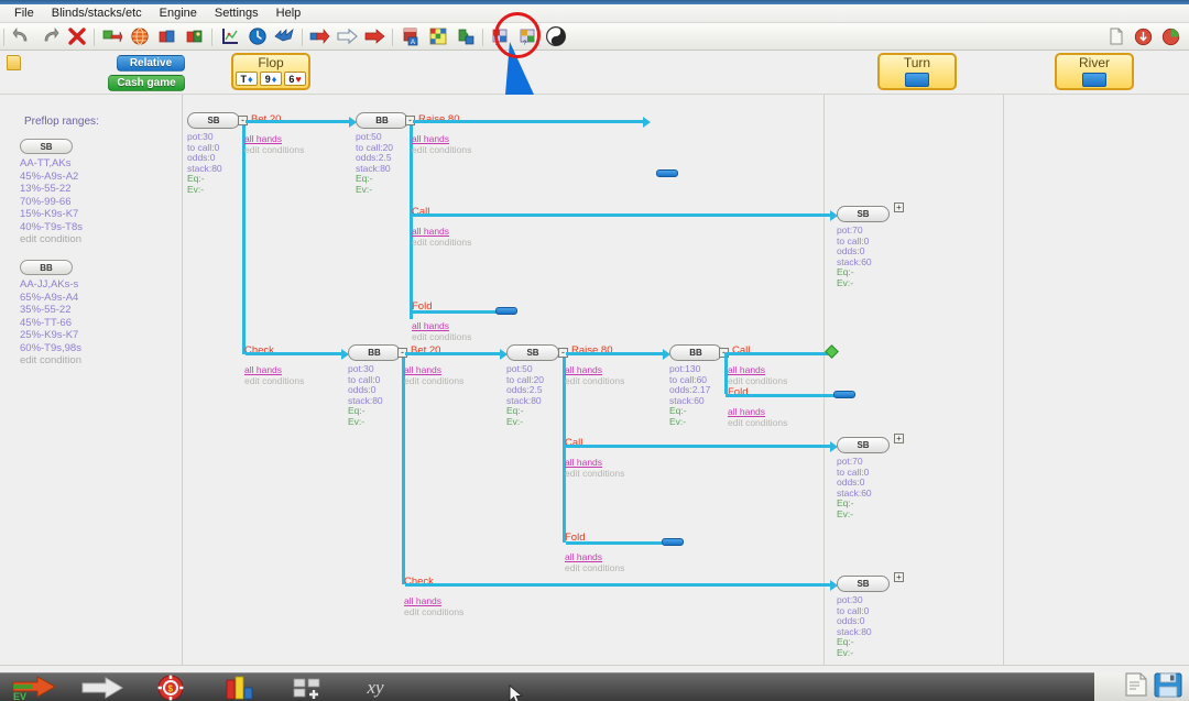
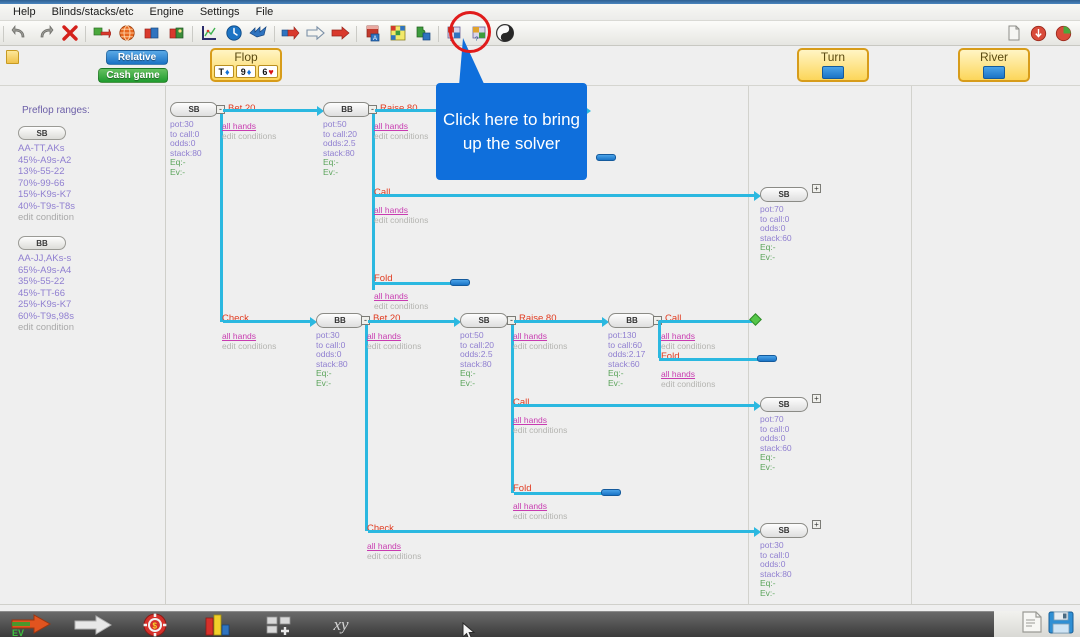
- File
+ Help
  Blinds/stacks/etc
  Engine
  Settings
- Help
+ File
  Relative
  Cash game
  Flop
  T
  ♦
  9
  ♦
  6
  ♥
  Turn
  River
  Preflop ranges:
  SB
  AA-TT,AKs
  45%-A9s-A2
  13%-55-22
  70%-99-66
  15%-K9s-K7
  40%-T9s-T8s
  edit condition
  BB
  AA-JJ,AKs-s
  65%-A9s-A4
  35%-55-22
  45%-TT-66
  25%-K9s-K7
  60%-T9s,98s
  edit condition
  SB
  pot:30
  to call:0
  odds:0
  stack:80
  Eq:-
  Ev:-
  -
  all hands
  edit conditions
  BB
  pot:50
  to call:20
  odds:2.5
  stack:80
  Eq:-
  Ev:-
  -
  all hands
  edit conditions
  Call
  all hands
  edit conditions
  SB
  +
  pot:70
  to call:0
  odds:0
  stack:60
  Eq:-
  Ev:-
  Fold
  all hands
  edit conditions
  Check
  all hands
  edit conditions
  BB
  pot:30
  to call:0
  odds:0
  stack:80
  Eq:-
  Ev:-
  -
  Bet 20
  all hands
  edit conditions
  SB
  pot:50
  to call:20
  odds:2.5
  stack:80
  Eq:-
  Ev:-
  -
  Raise 80
  all hands
  edit conditions
  BB
  pot:130
  to call:60
  odds:2.17
  stack:60
  Eq:-
  Ev:-
  -
  Call
  all hands
  edit conditions
  Fold
  all hands
  edit conditions
  Call
  all hands
  edit conditions
  SB
  +
  pot:70
  to call:0
  odds:0
  stack:60
  Eq:-
  Ev:-
  Fold
  all hands
  edit conditions
  Check
  all hands
  edit conditions
  SB
  +
  pot:30
  to call:0
  odds:0
  stack:80
  Eq:-
  Ev:-
+ Click here to bring up the solver
  EV
  $
  xy
